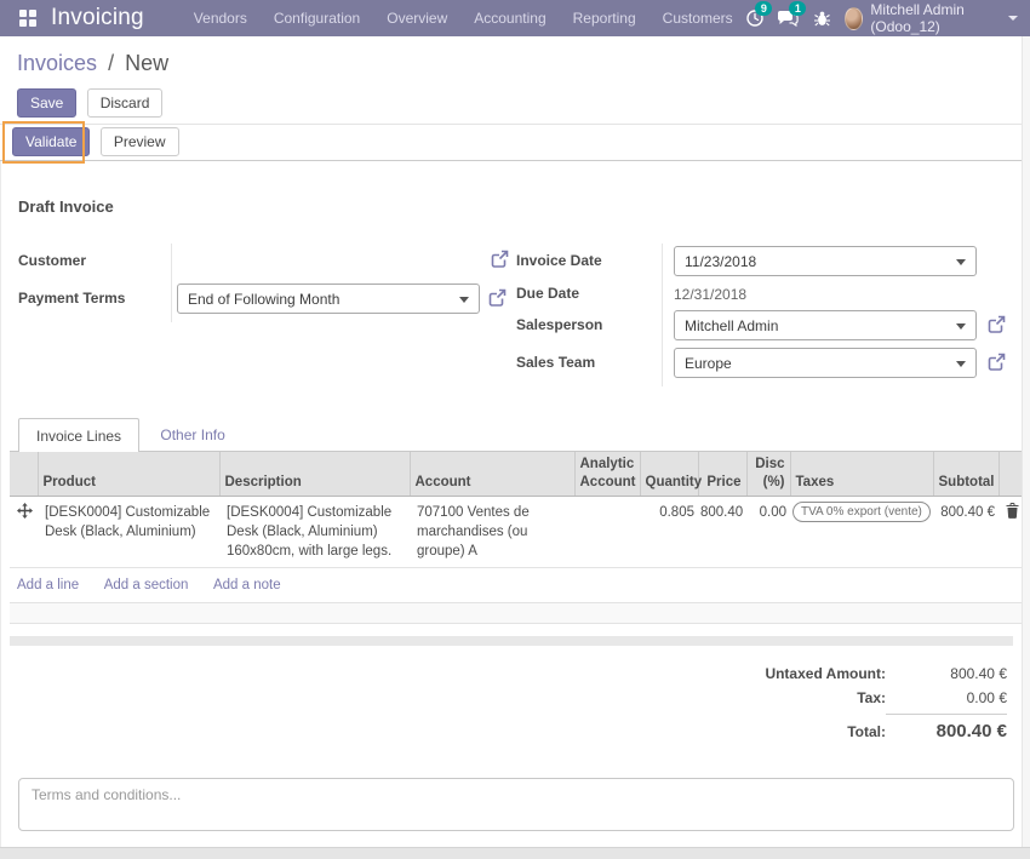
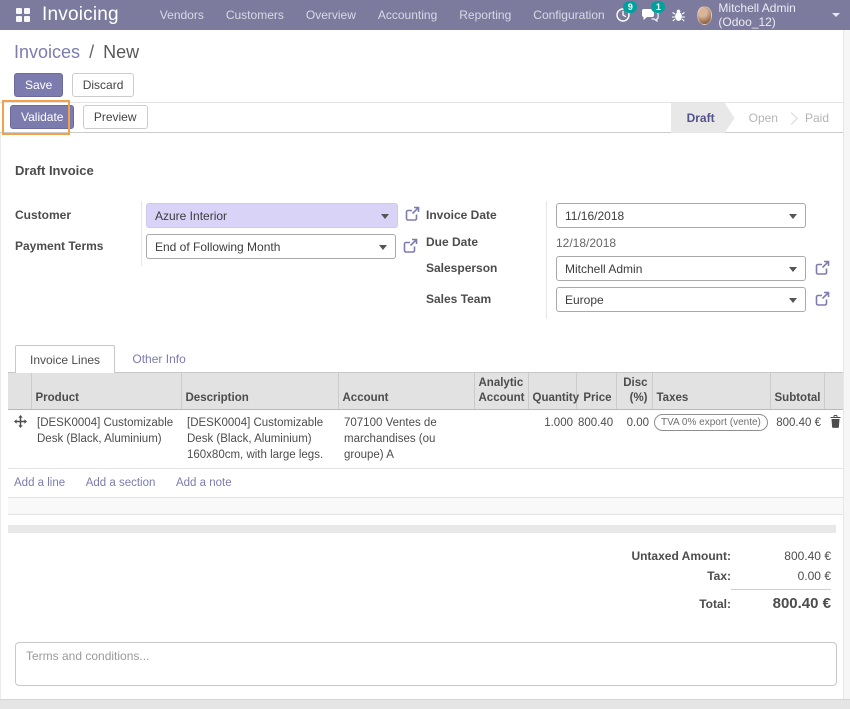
  Invoicing
  Vendors
- Configuration
+ Customers
  Overview
  Accounting
  Reporting
- Customers
+ Configuration
  9
  1
  Mitchell Admin (Odoo_12)
  Invoices / New
  Save Discard
  Validate Preview
+ Draft
+ Open
+ Paid
  Draft Invoice
  Customer
+ Azure Interior
  Payment Terms
  End of Following Month
  Invoice Date
- 11/23/2018
+ 11/16/2018
  Due Date
- 12/31/2018
+ 12/18/2018
  Salesperson
  Mitchell Admin
  Sales Team
  Europe
  Invoice Lines Other Info
  	Product	Description	Account	Analytic Account	Quantity	Price	Disc (%)	Taxes	Subtotal
- 	[DESK0004] Customizable Desk (Black, Aluminium)	[DESK0004] Customizable Desk (Black, Aluminium) 160x80cm, with large legs.	707100 Ventes de marchandises (ou groupe) A		0.805	800.40	0.00	TVA 0% export (vente)	800.40 €
+ 	[DESK0004] Customizable Desk (Black, Aluminium)	[DESK0004] Customizable Desk (Black, Aluminium) 160x80cm, with large legs.	707100 Ventes de marchandises (ou groupe) A		1.000	800.40	0.00	TVA 0% export (vente)	800.40 €
  Add a line Add a section Add a note
  Untaxed Amount:
  800.40 €
  Tax:
  0.00 €
  Total:
  800.40 €
  Terms and conditions...
